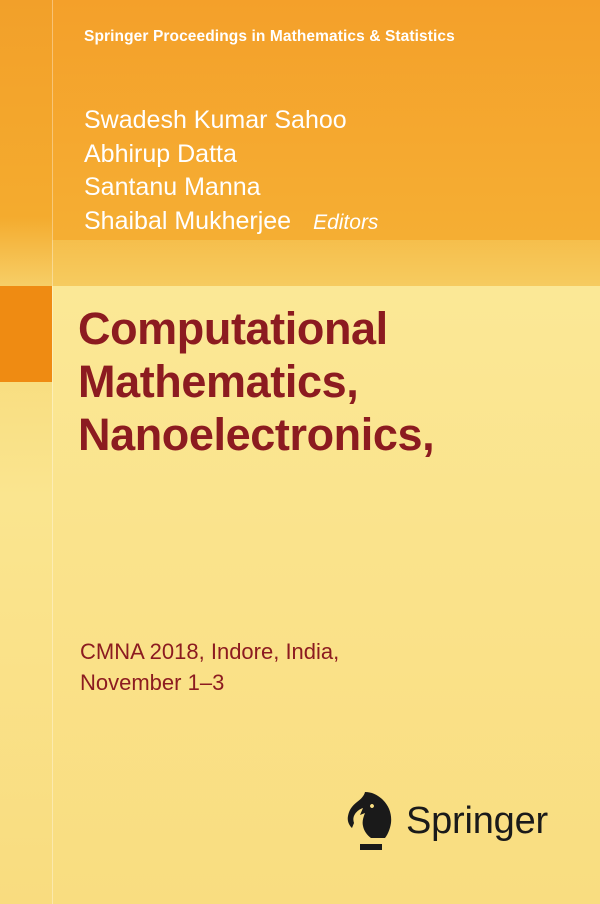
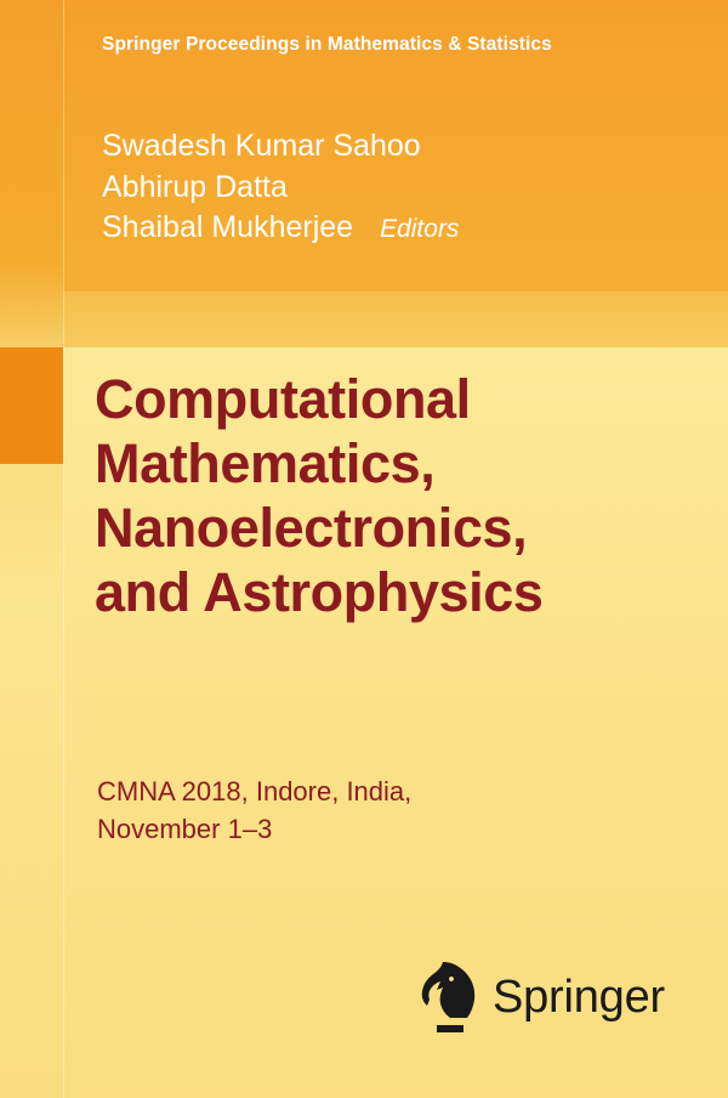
  Springer Proceedings in Mathematics & Statistics
  Swadesh Kumar Sahoo
  Abhirup Datta
- Santanu Manna
  Shaibal Mukherjee Editors
  Computational
  Mathematics,
  Nanoelectronics,
+ and Astrophysics
  CMNA 2018, Indore, India,
  November 1–3
  Springer
